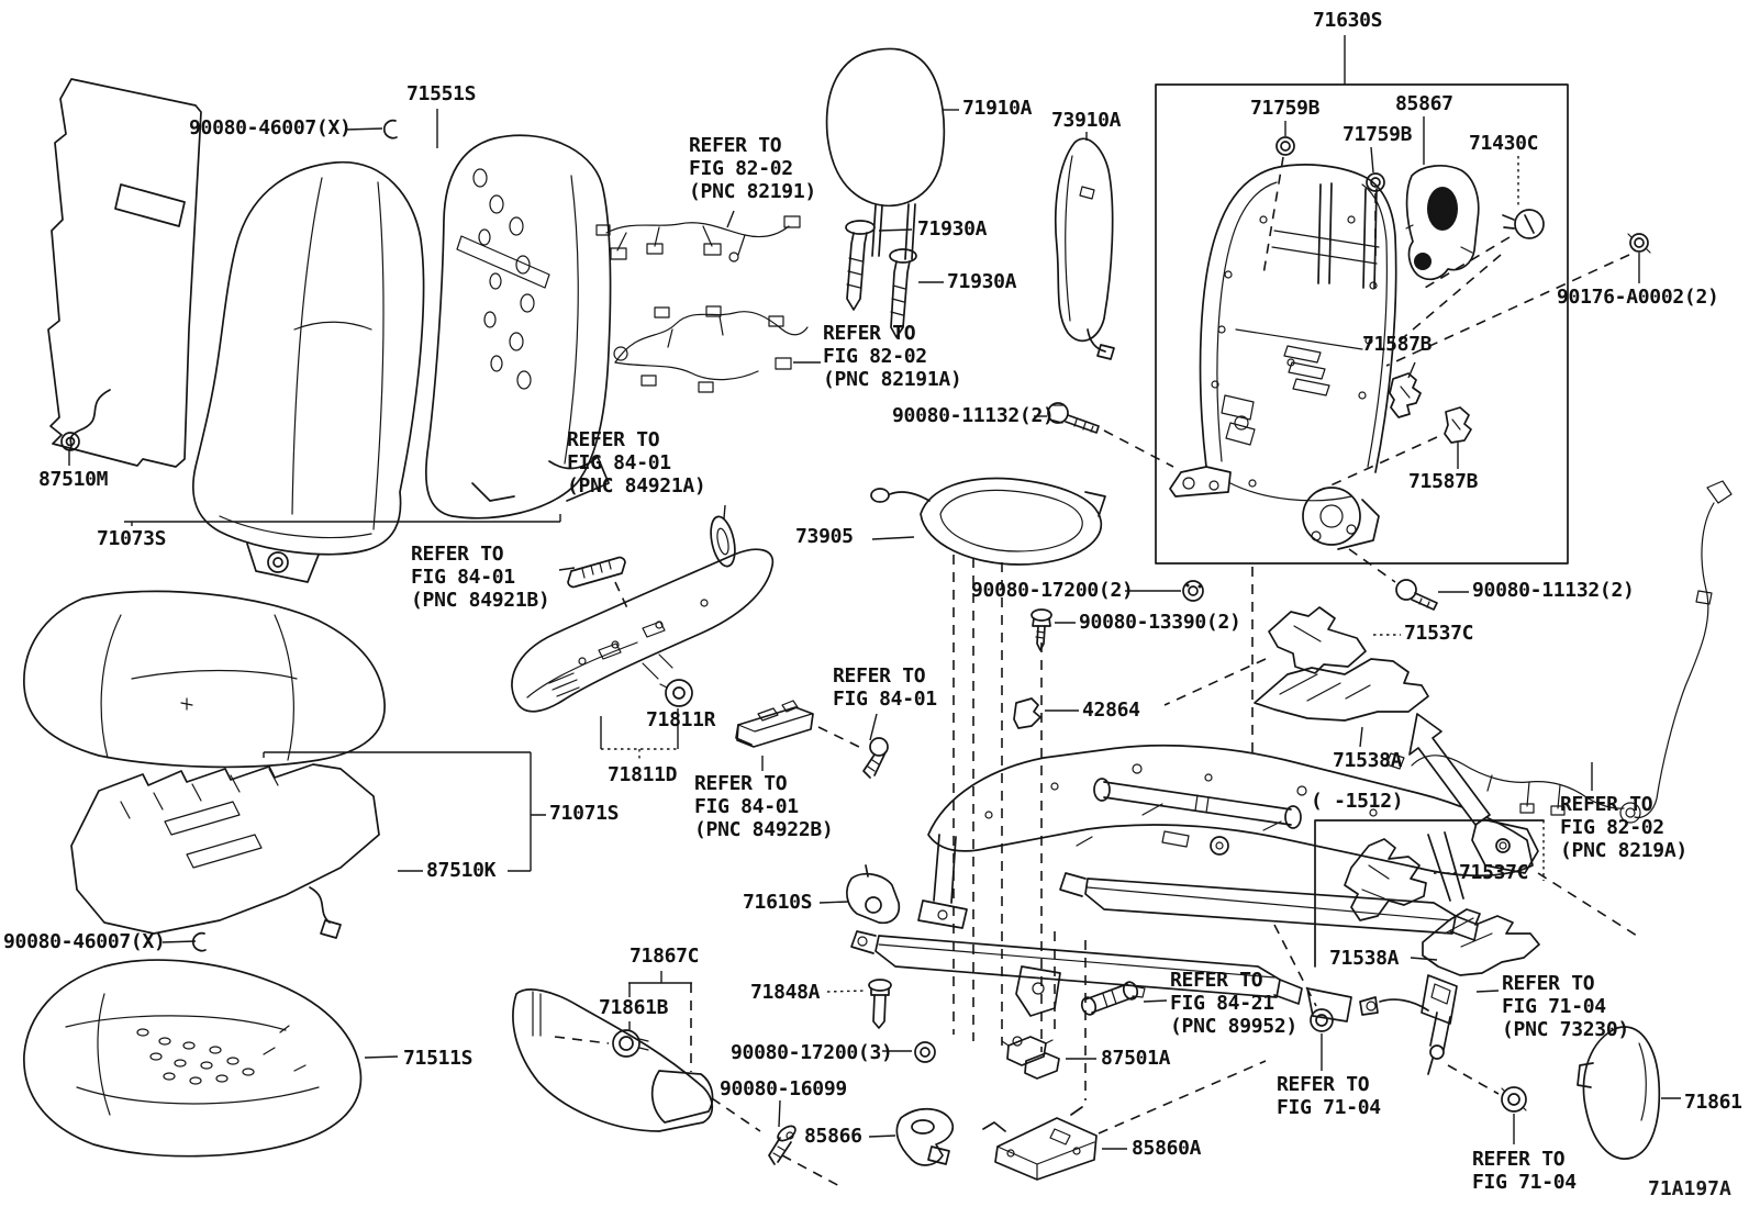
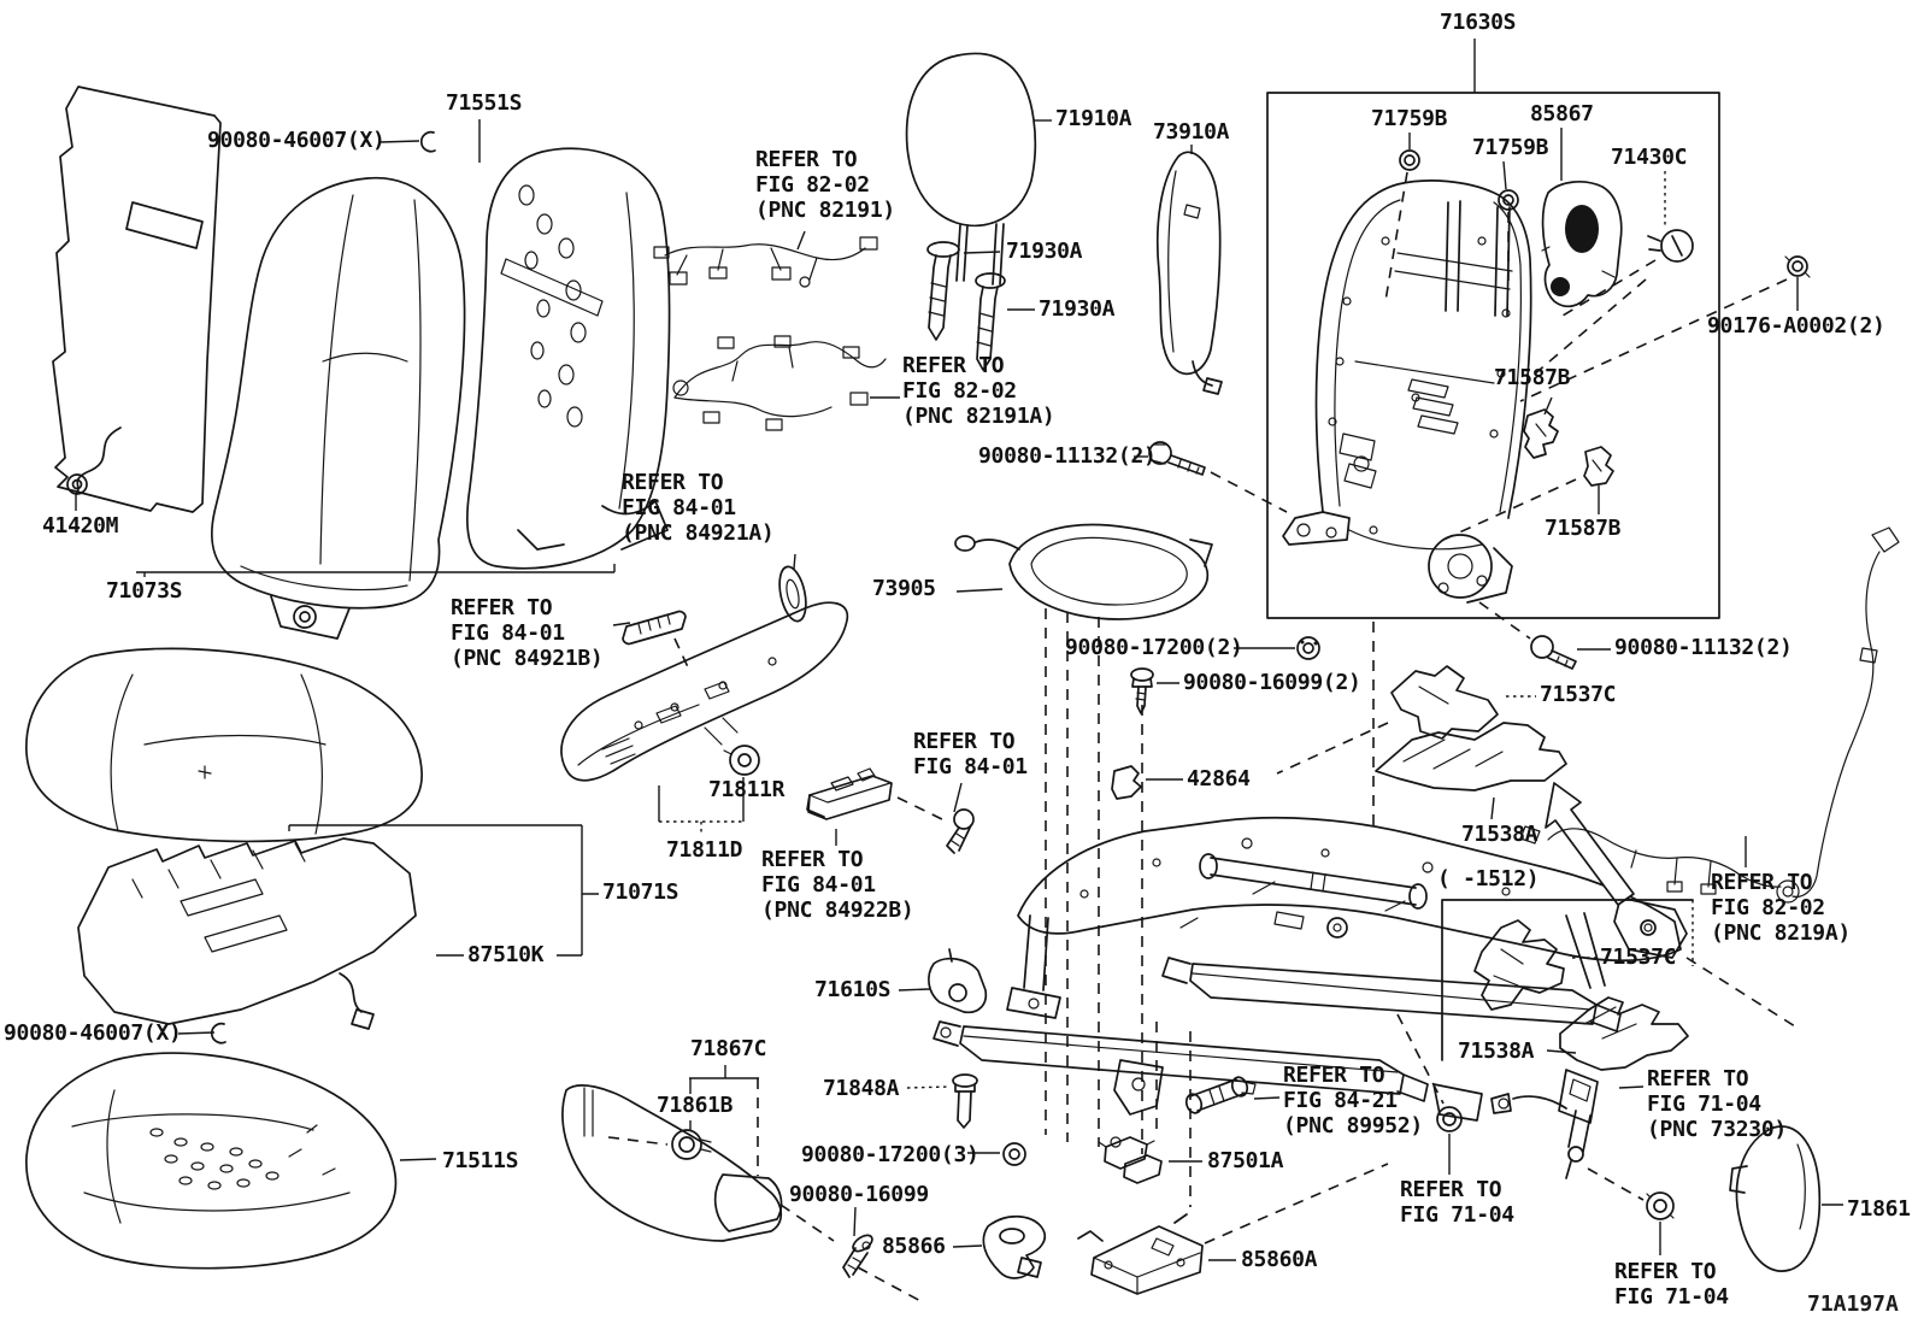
  71630S
  71551S
  90080-46007(X)
  71910A
  73910A
  71759B
  85867
  71759B
  71430C
  REFER TO
  FIG 82-02
  (PNC 82191)
  71930A
  71930A
  90176-A0002(2)
  REFER TO
  FIG 82-02
  (PNC 82191A)
  71587B
  90080-11132(2)
  71587B
- 87510M
+ 41420M
  REFER TO
  FIG 84-01
  (PNC 84921A)
  71073S
  73905
  REFER TO
  FIG 84-01
  (PNC 84921B)
  90080-17200(2)
  90080-11132(2)
- 90080-13390(2)
+ 90080-16099(2)
  71537C
  REFER TO
  FIG 84-01
  42864
  71811R
  71538A
  71811D
  REFER TO
  FIG 82-02
  (PNC 8219A)
  ( -1512)
  71071S
  REFER TO
  FIG 84-01
  (PNC 84922B)
  87510K
  71537C
  71610S
  90080-46007(X)
  71538A
  71867C
  REFER TO
  FIG 71-04
  (PNC 73230)
  71848A
  REFER TO
  FIG 84-21
  (PNC 89952)
  71861B
  71511S
  90080-17200(3)
  87501A
  90080-16099
  REFER TO
  FIG 71-04
  71861
  85866
  85860A
  REFER TO
  FIG 71-04
  71A197A
